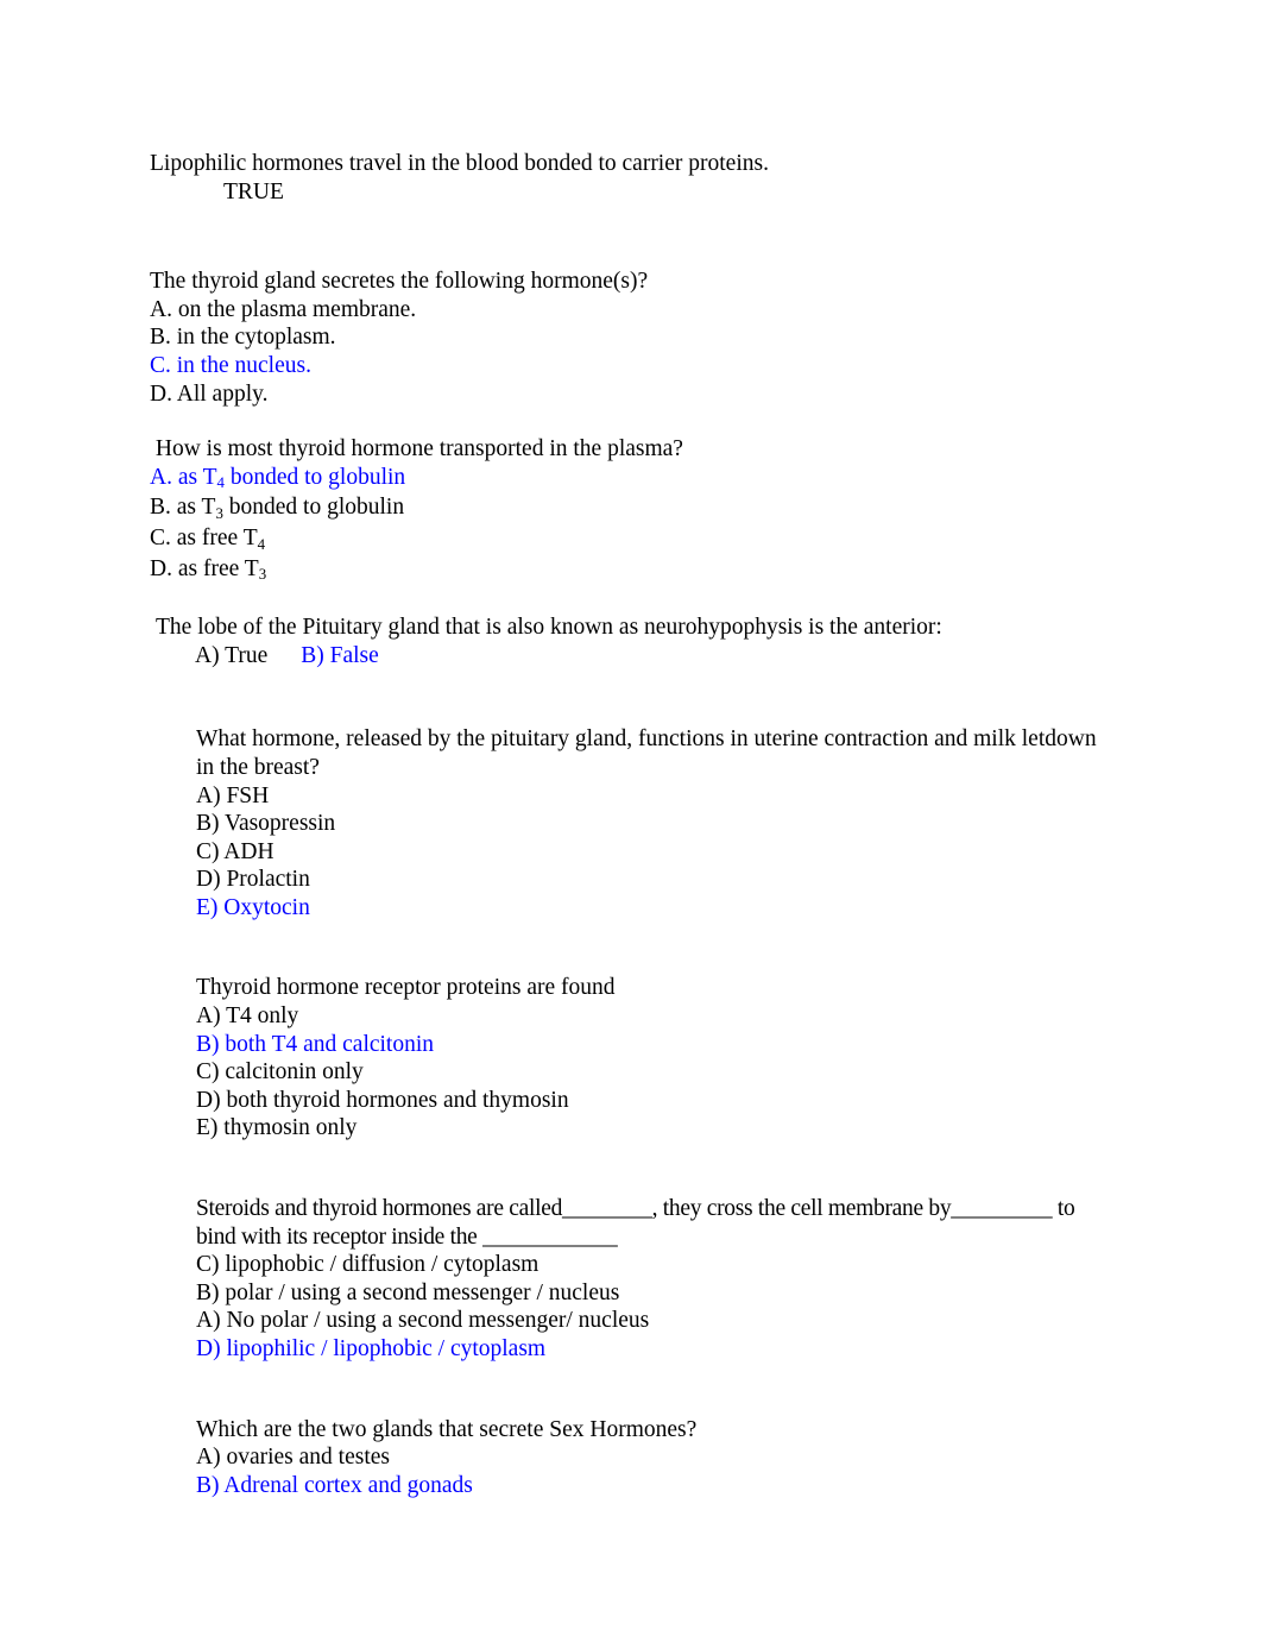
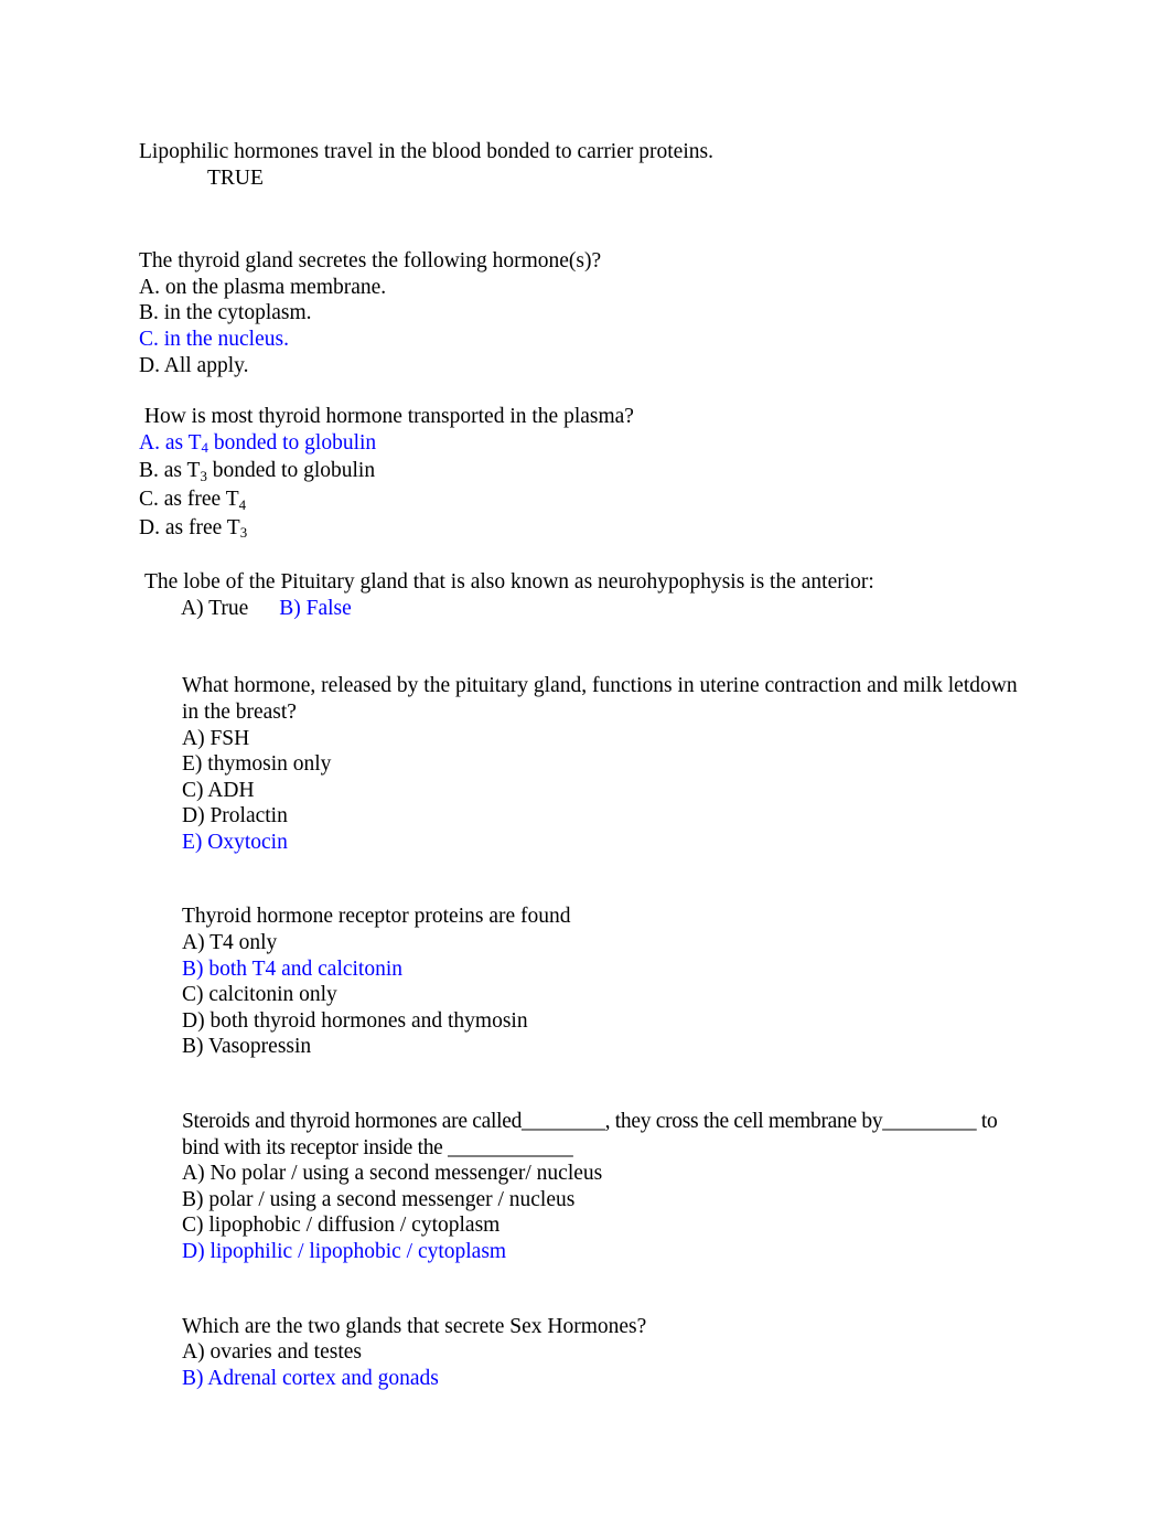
  Lipophilic hormones travel in the blood bonded to carrier proteins.
  TRUE
  The thyroid gland secretes the following hormone(s)?
  A. on the plasma membrane.
  B. in the cytoplasm.
  C. in the nucleus.
  D. All apply.
  How is most thyroid hormone transported in the plasma?
  A. as T4 bonded to globulin
  B. as T3 bonded to globulin
  C. as free T4
  D. as free T3
  The lobe of the Pituitary gland that is also known as neurohypophysis is the anterior:
  A) True B) False
  What hormone, released by the pituitary gland, functions in uterine contraction and milk letdown in the breast?
  A) FSH
- B) Vasopressin
+ E) thymosin only
  C) ADH
  D) Prolactin
  E) Oxytocin
  Thyroid hormone receptor proteins are found
  A) T4 only
  B) both T4 and calcitonin
  C) calcitonin only
  D) both thyroid hormones and thymosin
- E) thymosin only
+ B) Vasopressin
  Steroids and thyroid hormones are called________, they cross the cell membrane by_________ to
  bind with its receptor inside the ____________
- C) lipophobic / diffusion / cytoplasm
+ A) No polar / using a second messenger/ nucleus
  B) polar / using a second messenger / nucleus
- A) No polar / using a second messenger/ nucleus
+ C) lipophobic / diffusion / cytoplasm
  D) lipophilic / lipophobic / cytoplasm
  Which are the two glands that secrete Sex Hormones?
  A) ovaries and testes
  B) Adrenal cortex and gonads
